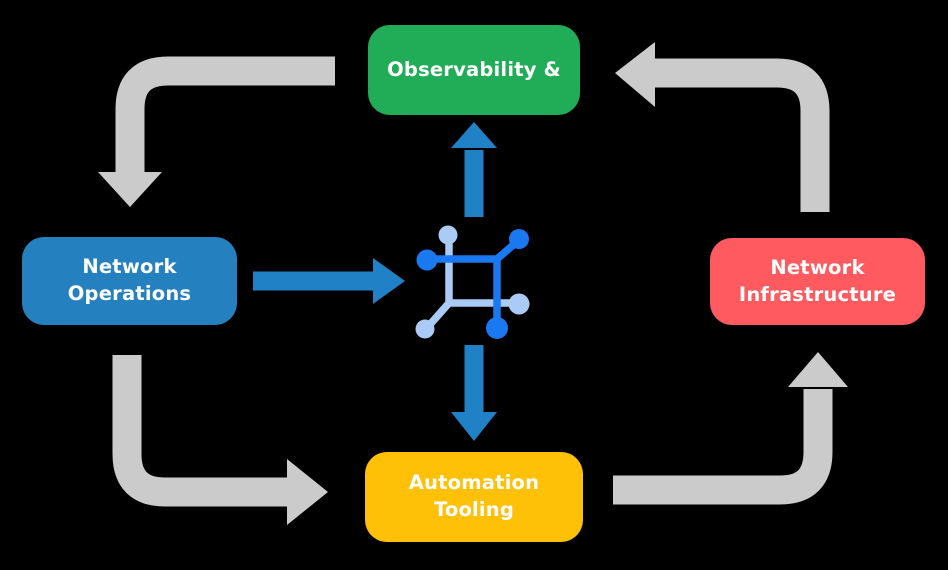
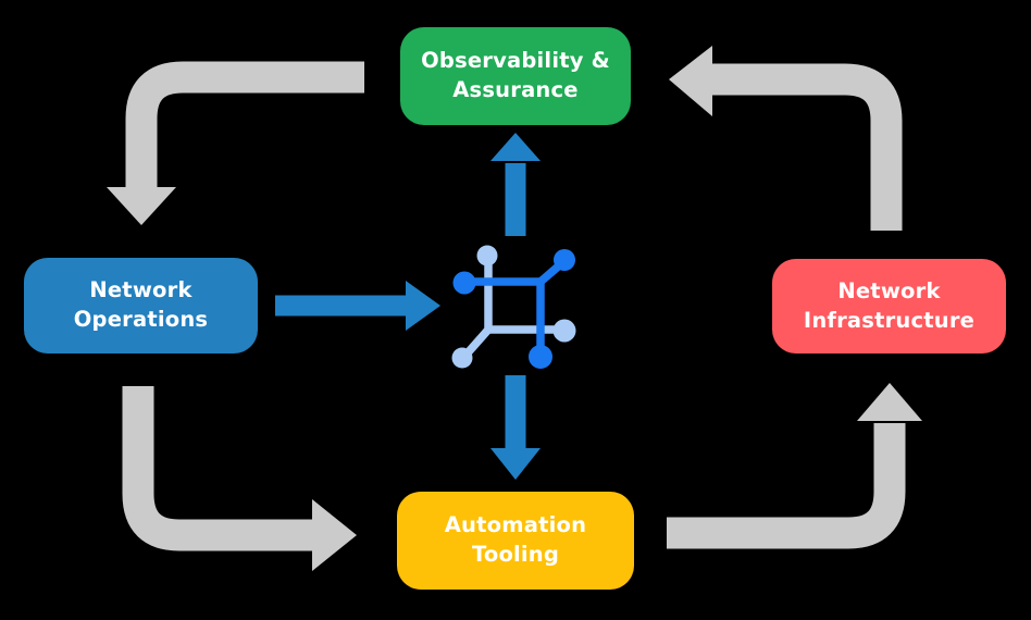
  Observability &
+ Assurance
  Network
  Operations
  Network
  Infrastructure
  Automation
  Tooling
